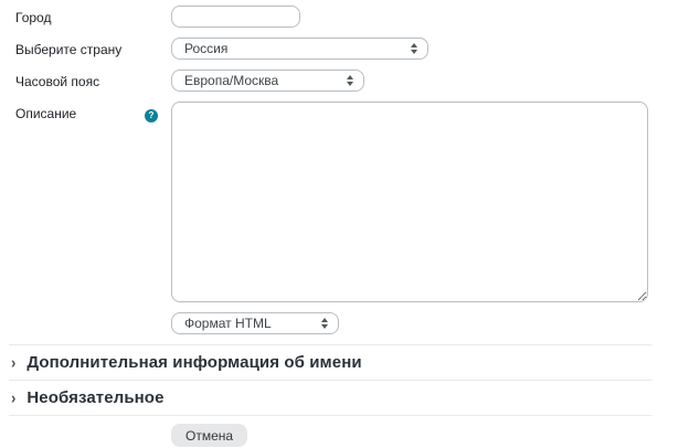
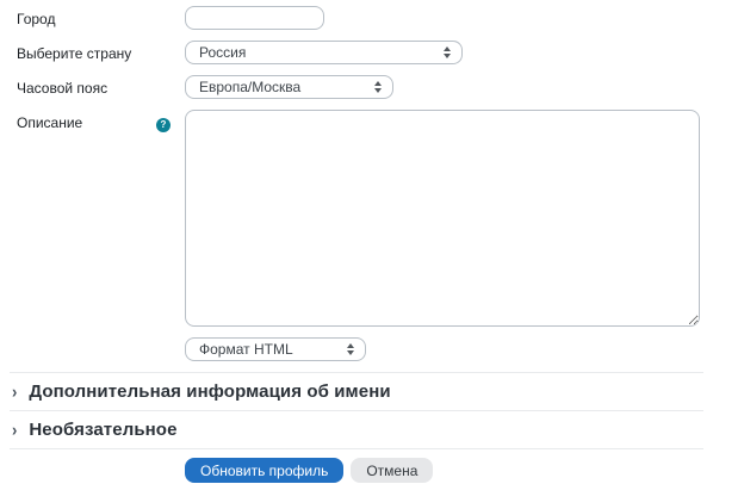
  Город
  Выберите страну
  Россия
  Часовой пояс
  Европа/Москва
  Описание
  ?
  Формат HTML
  ›
  Дополнительная информация об имени
  ›
  Необязательное
+ Обновить профиль
  Отмена
